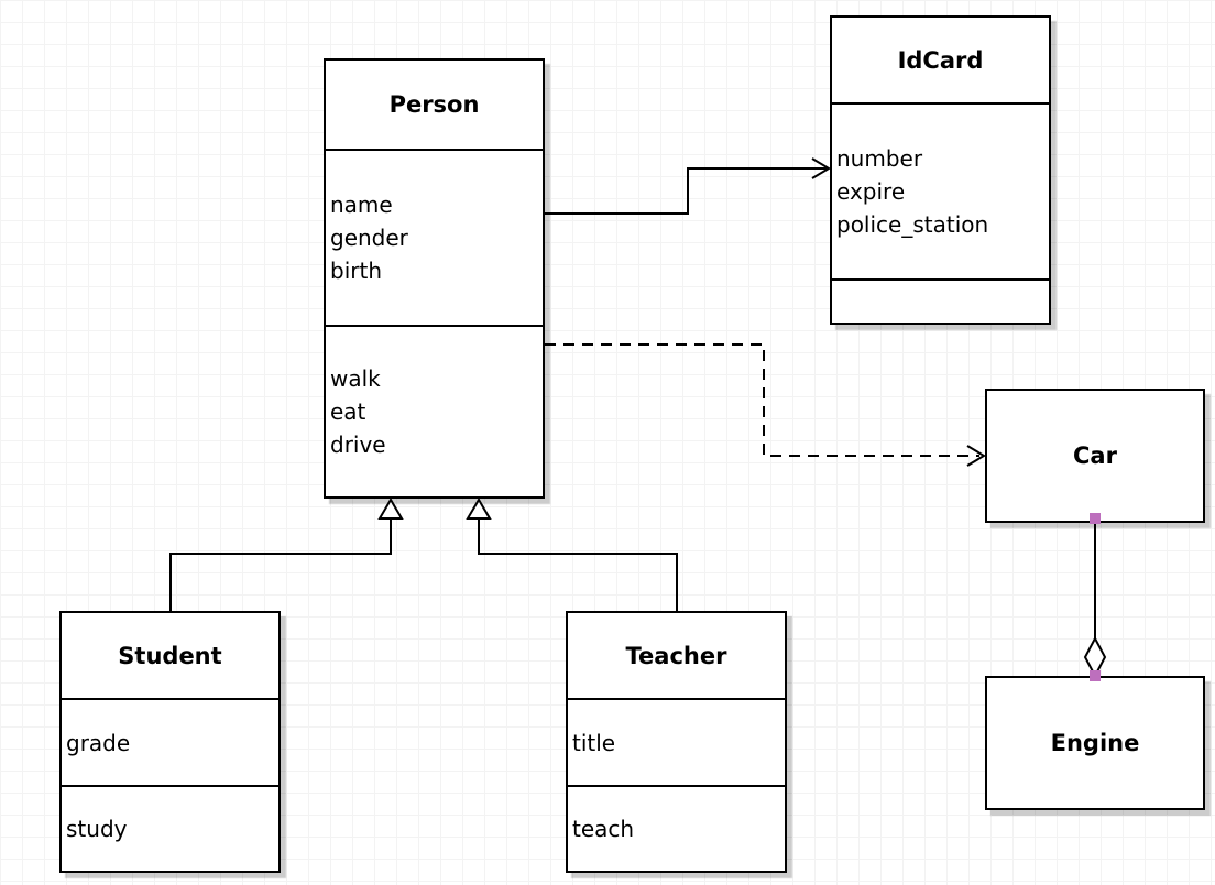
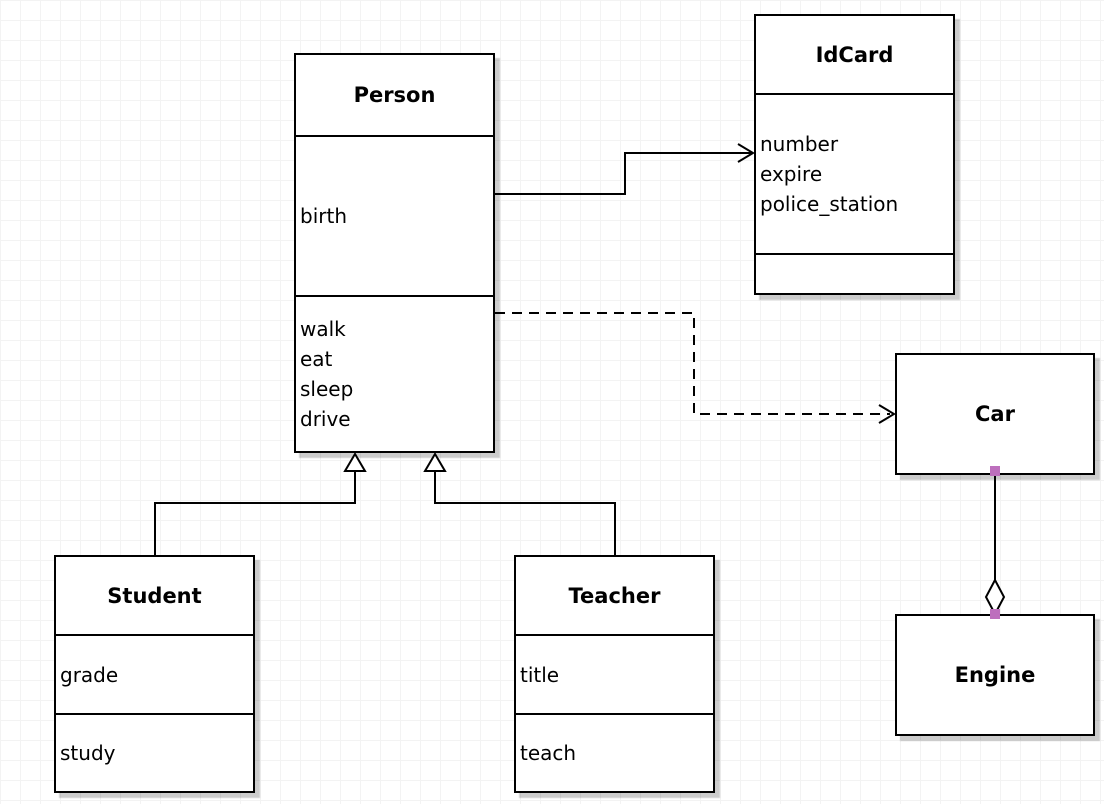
  Person
- name
- gender
  birth
  walk
  eat
+ sleep
  drive
  IdCard
  number
  expire
  police_station
  Student
  grade
  study
  Teacher
  title
  teach
  Car
  Engine
